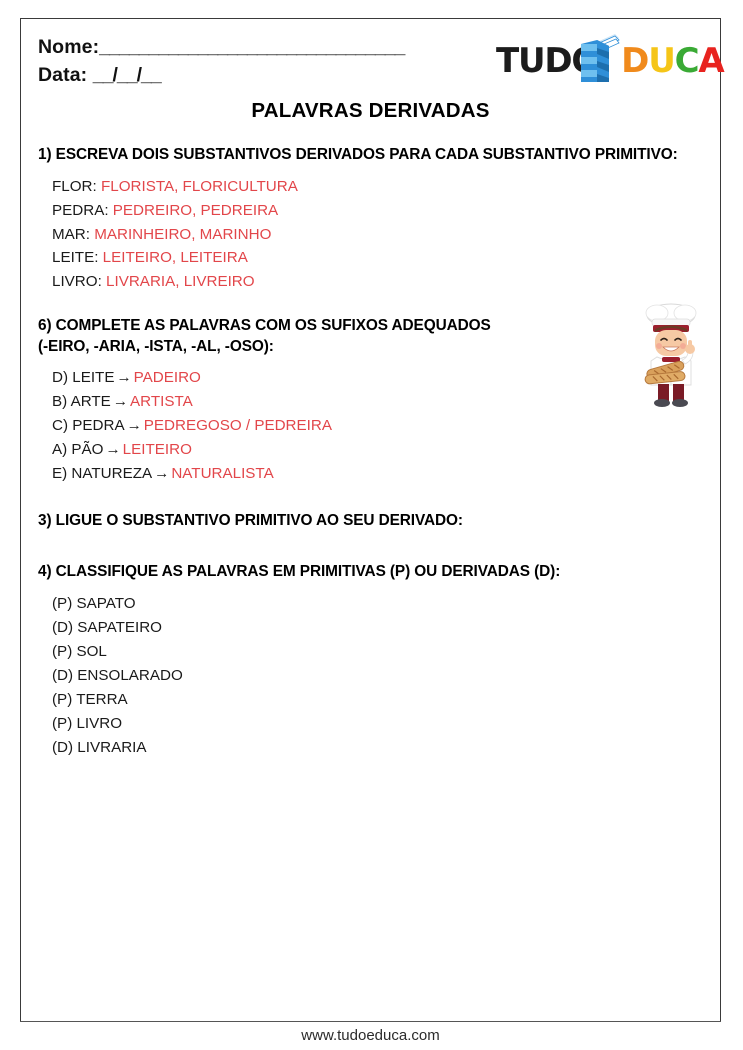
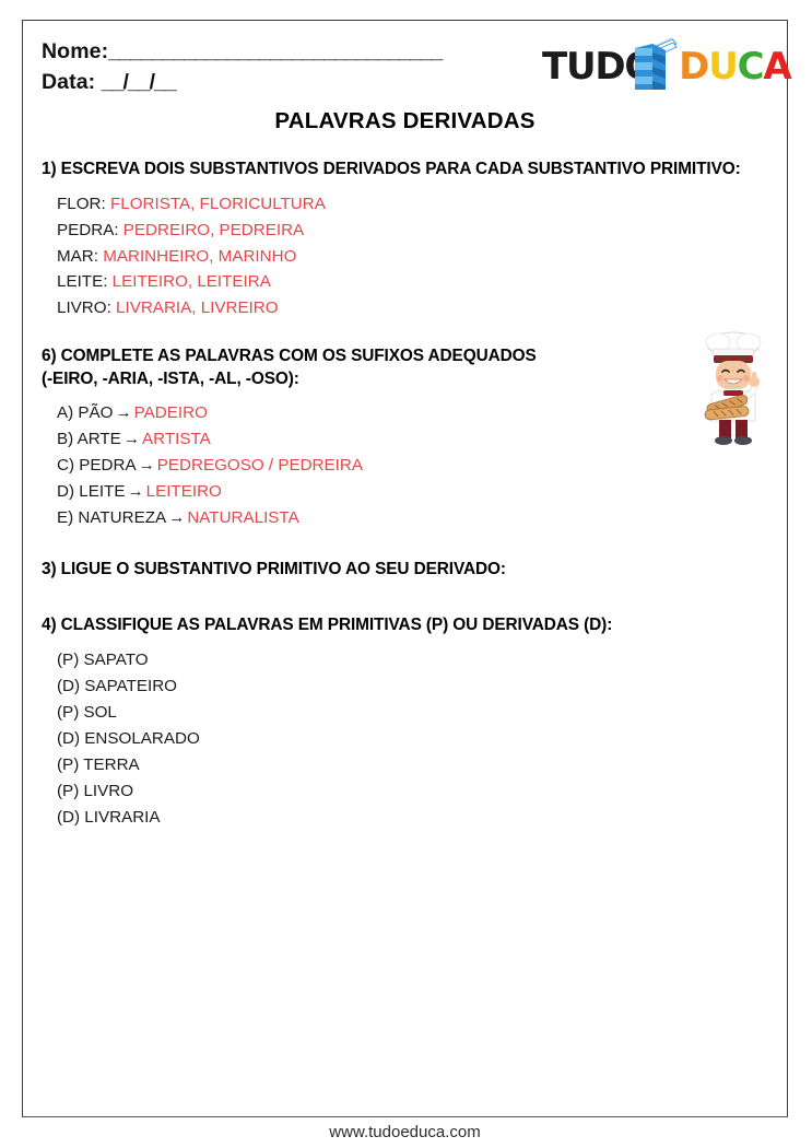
  Nome:_______________________________
  Data: __/__/__
  TUD DUCA
  PALAVRAS DERIVADAS
  1) ESCREVA DOIS SUBSTANTIVOS DERIVADOS PARA CADA SUBSTANTIVO PRIMITIVO:
  FLOR: FLORISTA, FLORICULTURA
  PEDRA: PEDREIRO, PEDREIRA
  MAR: MARINHEIRO, MARINHO
  LEITE: LEITEIRO, LEITEIRA
  LIVRO: LIVRARIA, LIVREIRO
  6) COMPLETE AS PALAVRAS COM OS SUFIXOS ADEQUADOS
  (-EIRO, -ARIA, -ISTA, -AL, -OSO):
- D) LEITE→PADEIRO
+ A) PÃO→PADEIRO
  B) ARTE→ARTISTA
  C) PEDRA→PEDREGOSO / PEDREIRA
- A) PÃO→LEITEIRO
+ D) LEITE→LEITEIRO
  E) NATUREZA→NATURALISTA
  3) LIGUE O SUBSTANTIVO PRIMITIVO AO SEU DERIVADO:
  4) CLASSIFIQUE AS PALAVRAS EM PRIMITIVAS (P) OU DERIVADAS (D):
  (P) SAPATO
  (D) SAPATEIRO
  (P) SOL
  (D) ENSOLARADO
  (P) TERRA
  (P) LIVRO
  (D) LIVRARIA
  www.tudoeduca.com
